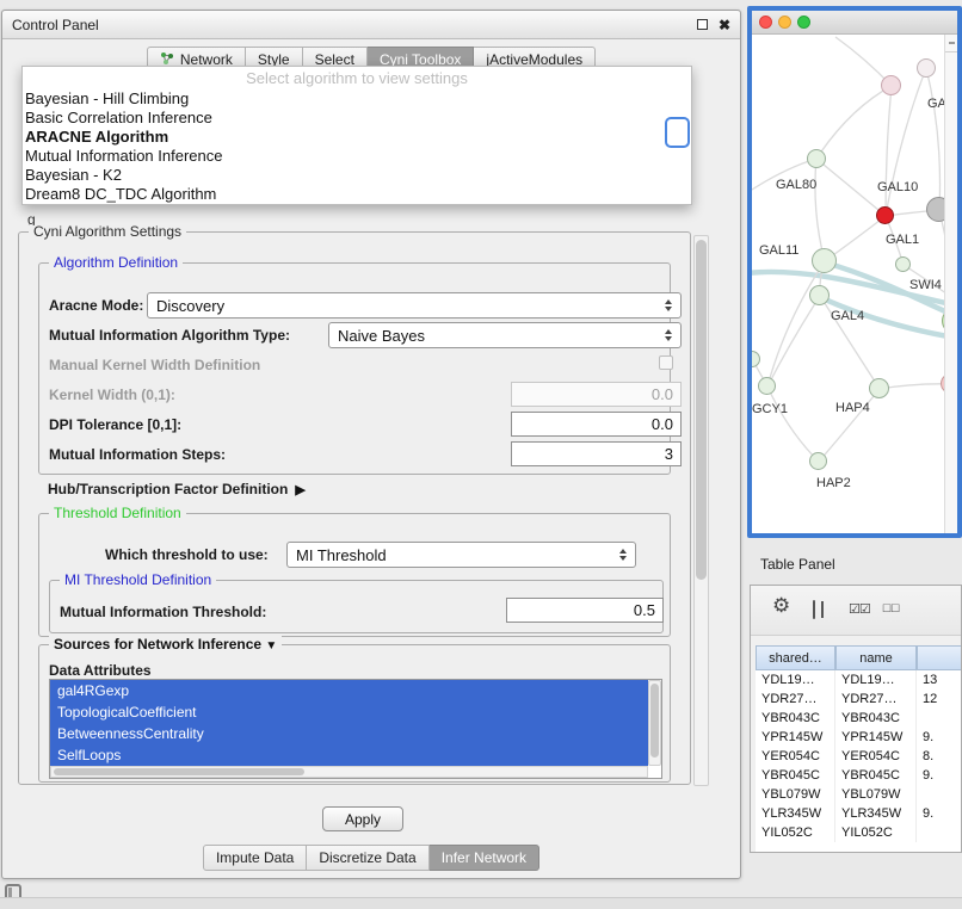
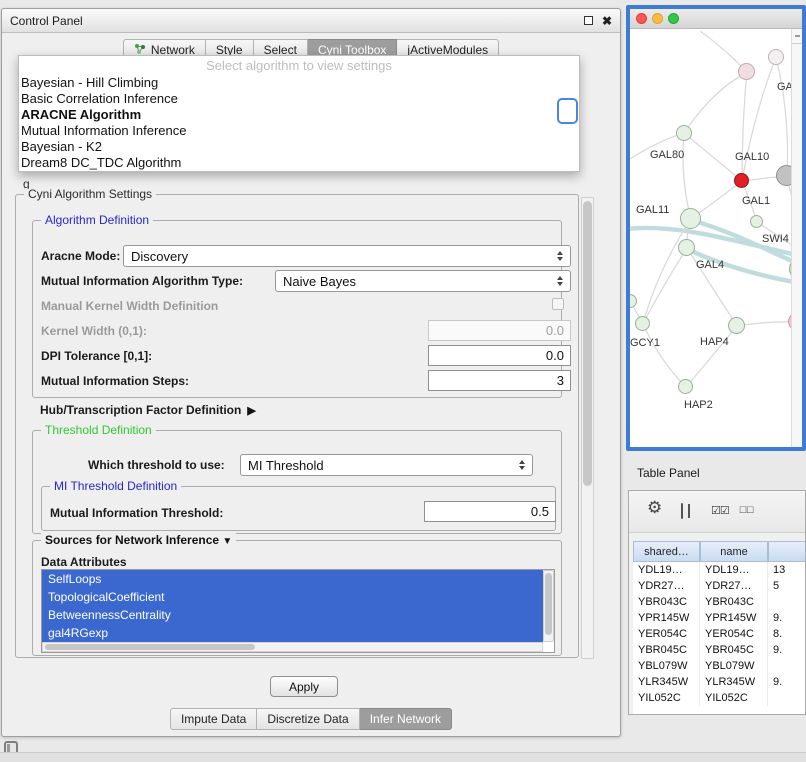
  Control Panel
  ✖
  Network
  Style
  Select
  Cyni Toolbox
  jActiveModules
  g
  Select algorithm to view settings
  Bayesian - Hill Climbing
  Basic Correlation Inference
  ARACNE Algorithm
  Mutual Information Inference
  Bayesian - K2
  Dream8 DC_TDC Algorithm
  Cyni Algorithm Settings
  Algorithm Definition
  Aracne Mode:
  Discovery
  Mutual Information Algorithm Type:
  Naive Bayes
  Manual Kernel Width Definition
  Kernel Width (0,1):
  0.0
  DPI Tolerance [0,1]:
  0.0
  Mutual Information Steps:
  3
  Hub/Transcription Factor Definition ▶
  Threshold Definition
  Which threshold to use:
  MI Threshold
  MI Threshold Definition
  Mutual Information Threshold:
  0.5
  Sources for Network Inference ▼
  Data Attributes
- gal4RGexp
+ SelfLoops
  TopologicalCoefficient
  BetweennessCentrality
- SelfLoops
+ gal4RGexp
  Apply
  Impute Data
  Discretize Data
  Infer Network
  GAL80
  GAL10
  GAL11
  GAL1
  SWI4
  GAL4
  GCY1
  HAP4
  HAP2
  Table Panel
  ⚙
  ☑☑
  ☐☐
  shared…
  name
  YDL19…
  YDL19…
  13
  YDR27…
  YDR27…
- 12
+ 5
  YBR043C
  YBR043C
  YPR145W
  YPR145W
  9.
  YER054C
  YER054C
  8.
  YBR045C
  YBR045C
  9.
  YBL079W
  YBL079W
  YLR345W
  YLR345W
  9.
  YIL052C
  YIL052C
